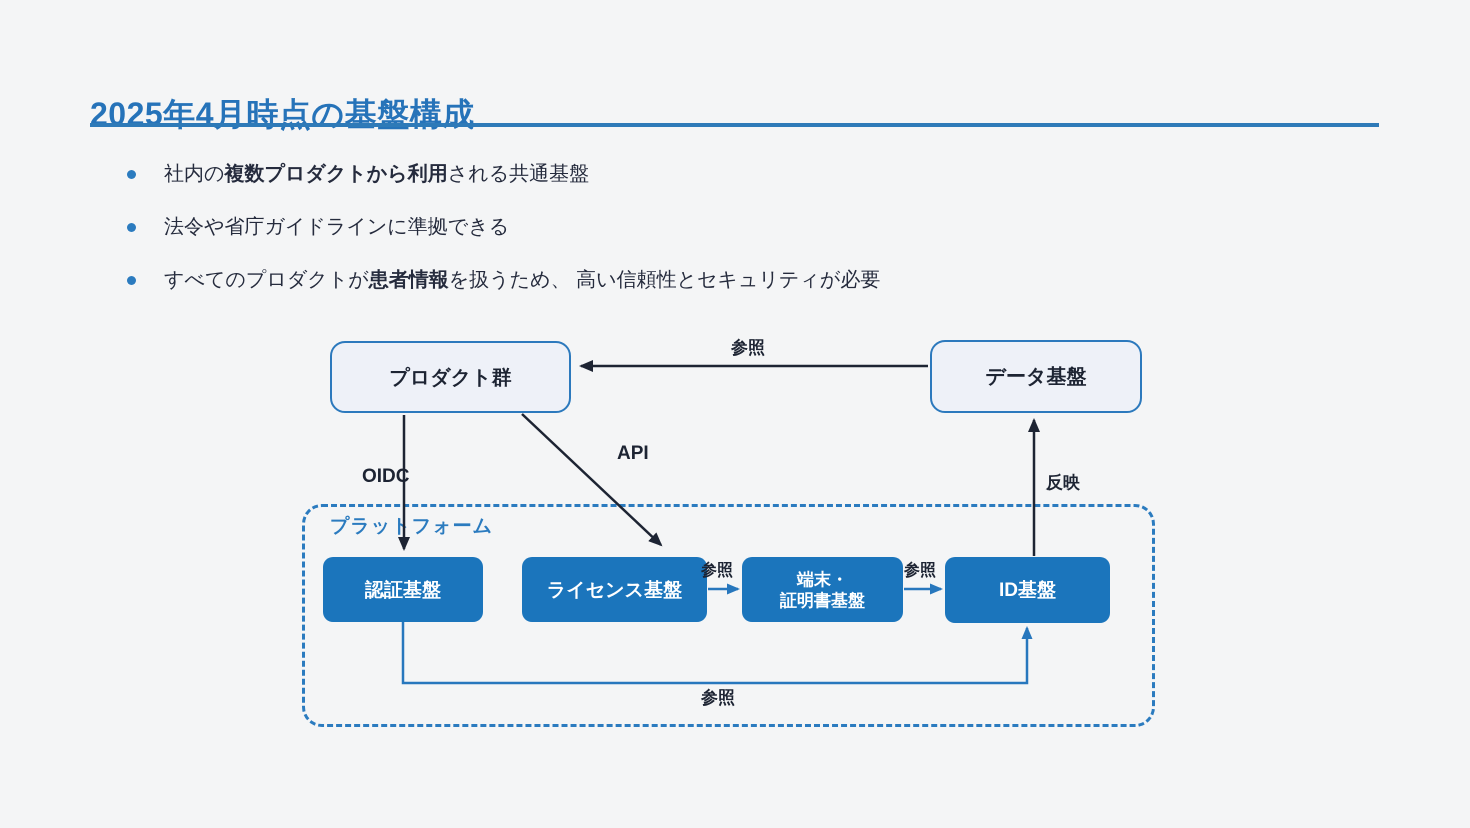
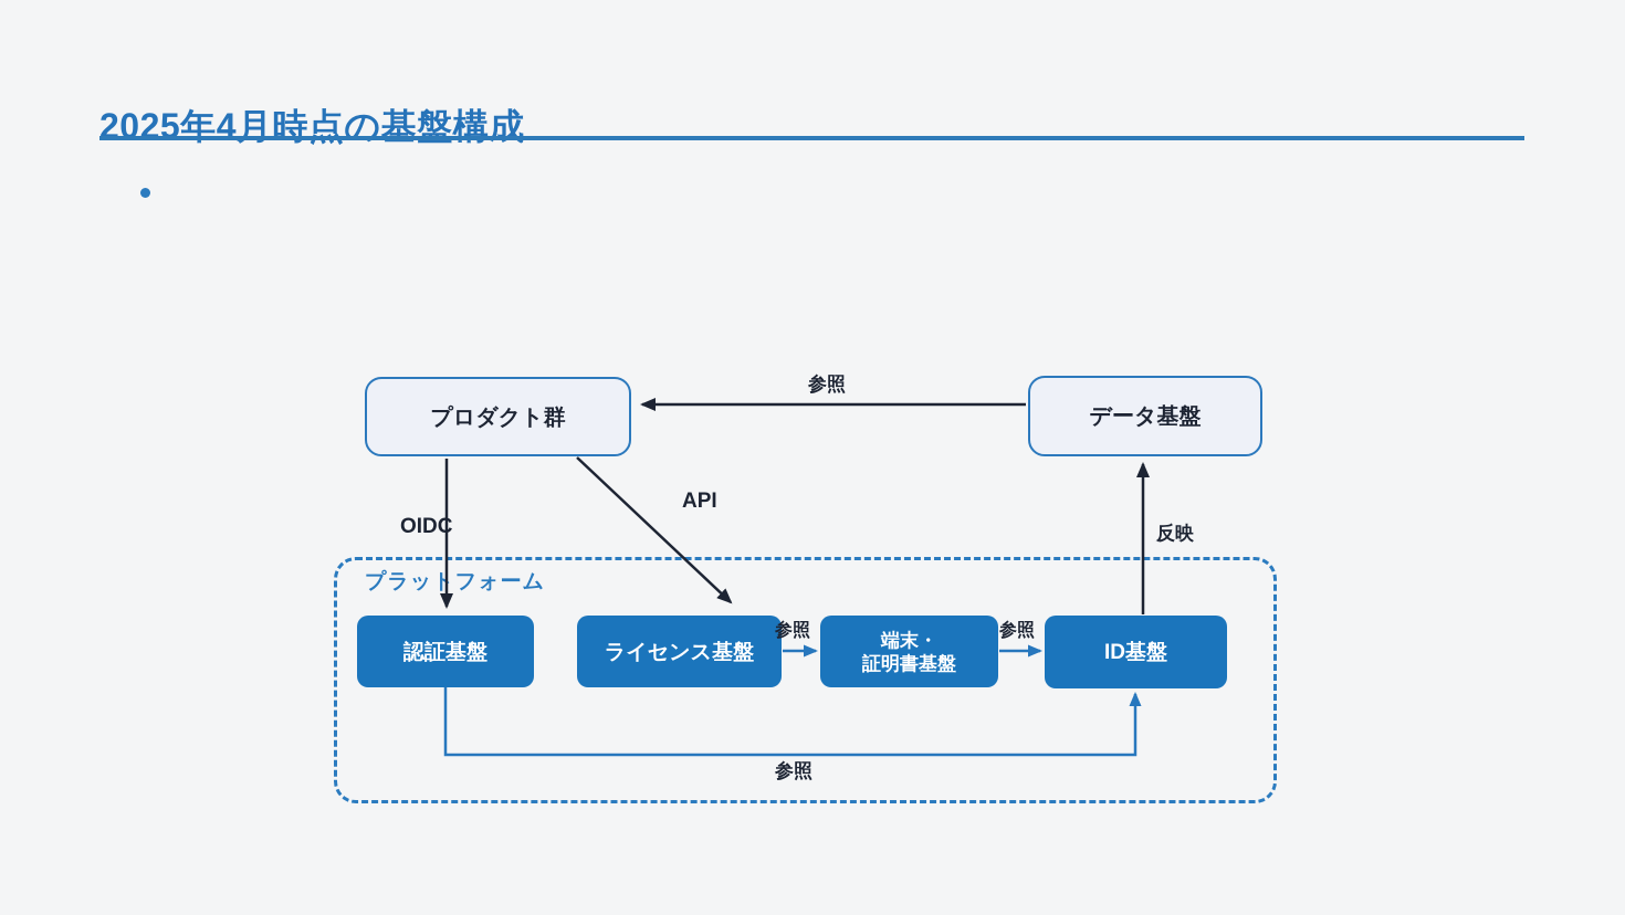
  2025年4月時点の基盤構成
- 社内の複数プロダクトから利用される共通基盤
- 法令や省庁ガイドラインに準拠できる
- すべてのプロダクトが患者情報を扱うため、 高い信頼性とセキュリティが必要
  プラットフォーム
  プロダクト群
  データ基盤
  認証基盤
  ライセンス基盤
  端末・
  証明書基盤
  ID基盤
  参照
  OIDC
  API
  反映
  参照
  参照
  参照
